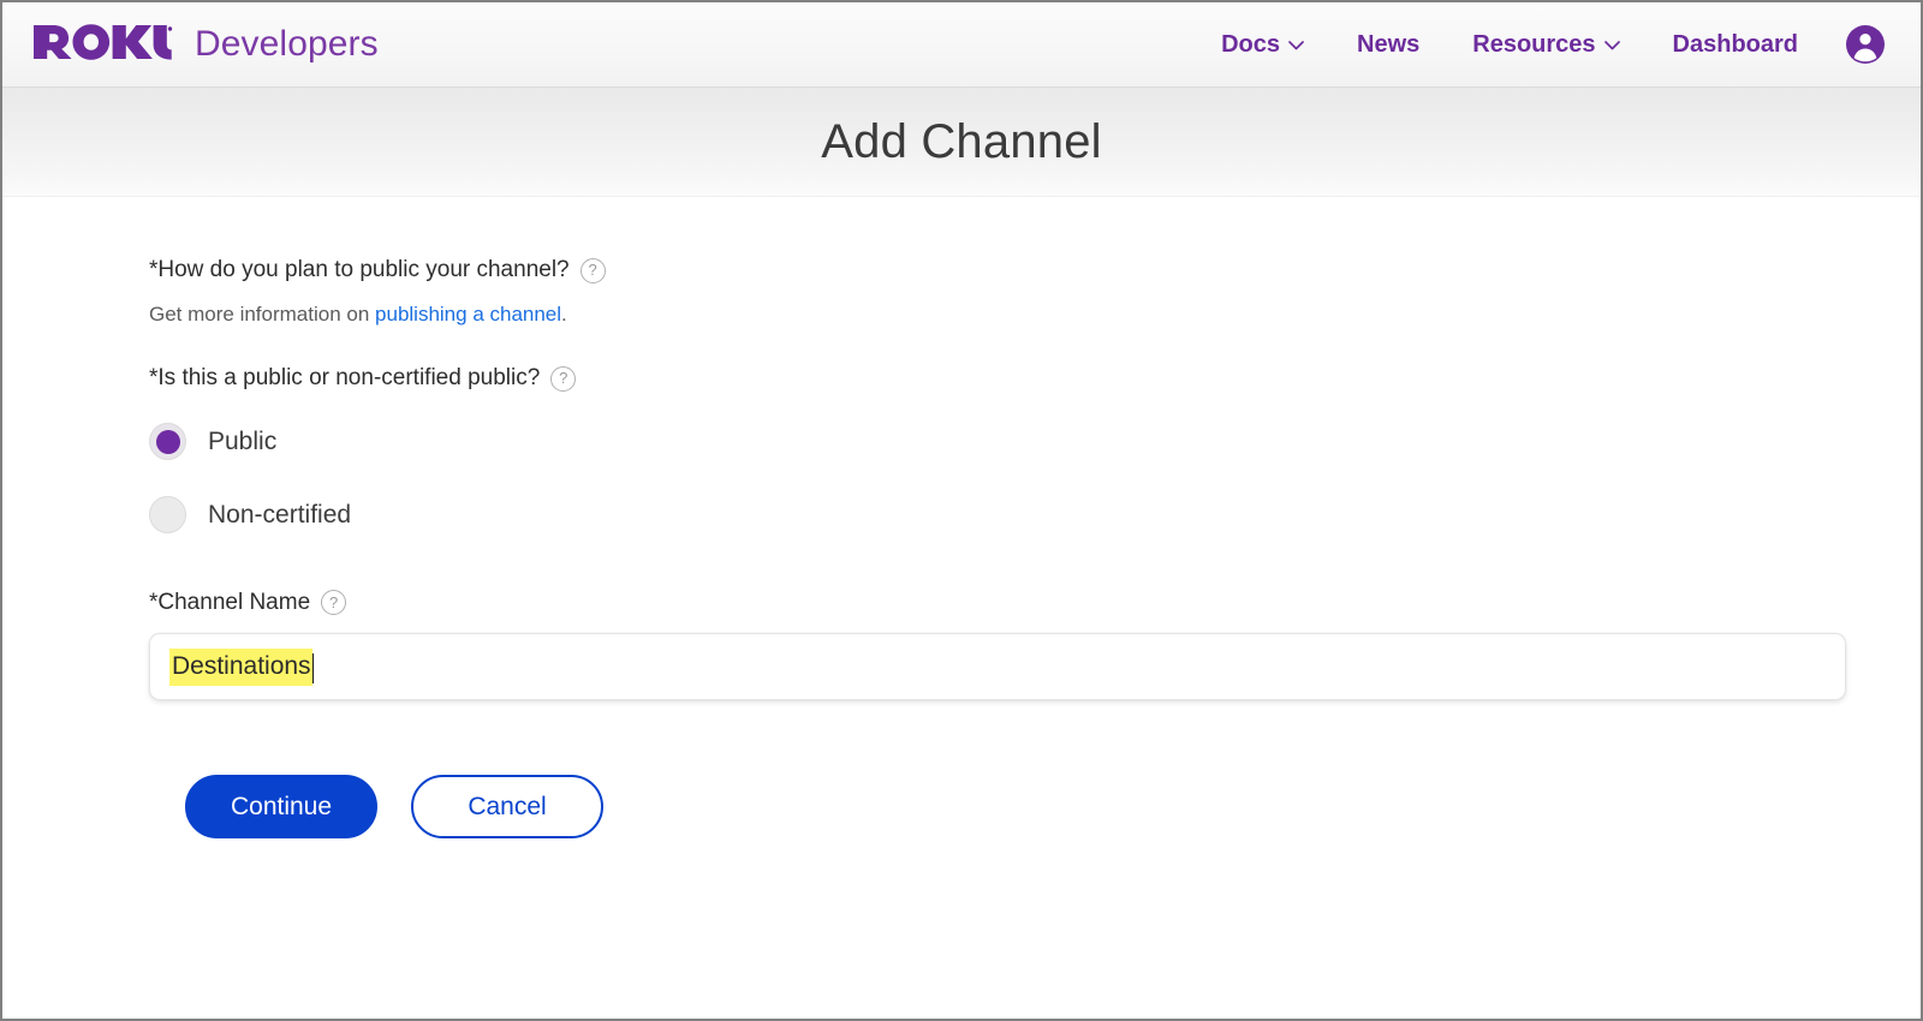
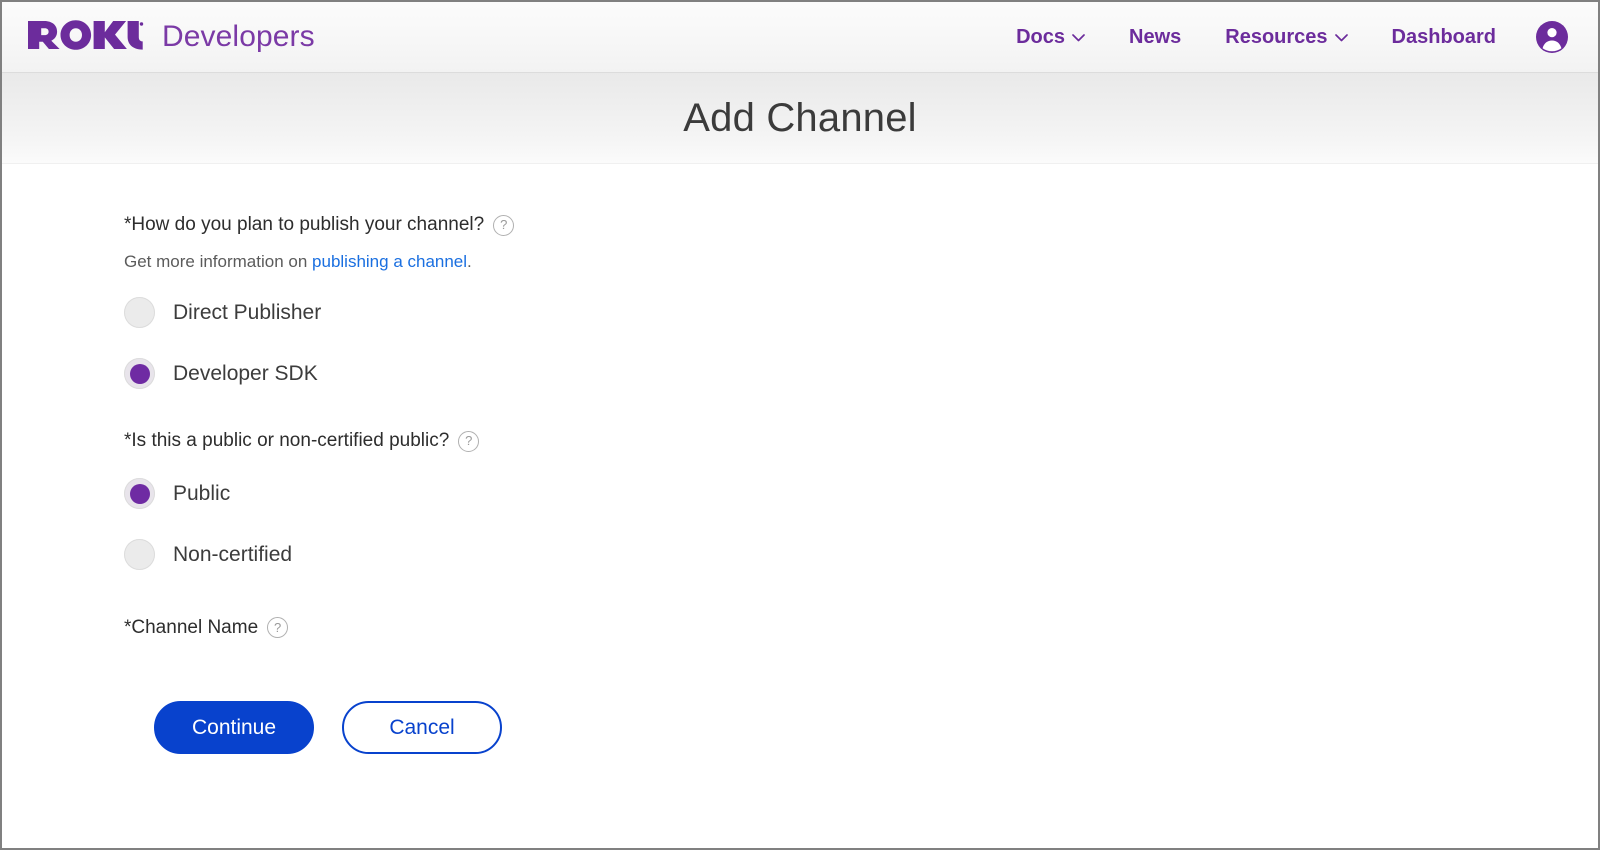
  Developers
  Docs
  News
  Resources
  Dashboard
  Add Channel
- *How do you plan to public your channel?
+ *How do you plan to publish your channel?
  ?
  Get more information on publishing a channel.
+ Direct Publisher
+ Developer SDK
  *Is this a public or non-certified public?
  ?
  Public
  Non-certified
  *Channel Name
  ?
- Destinations
  Continue
  Cancel
